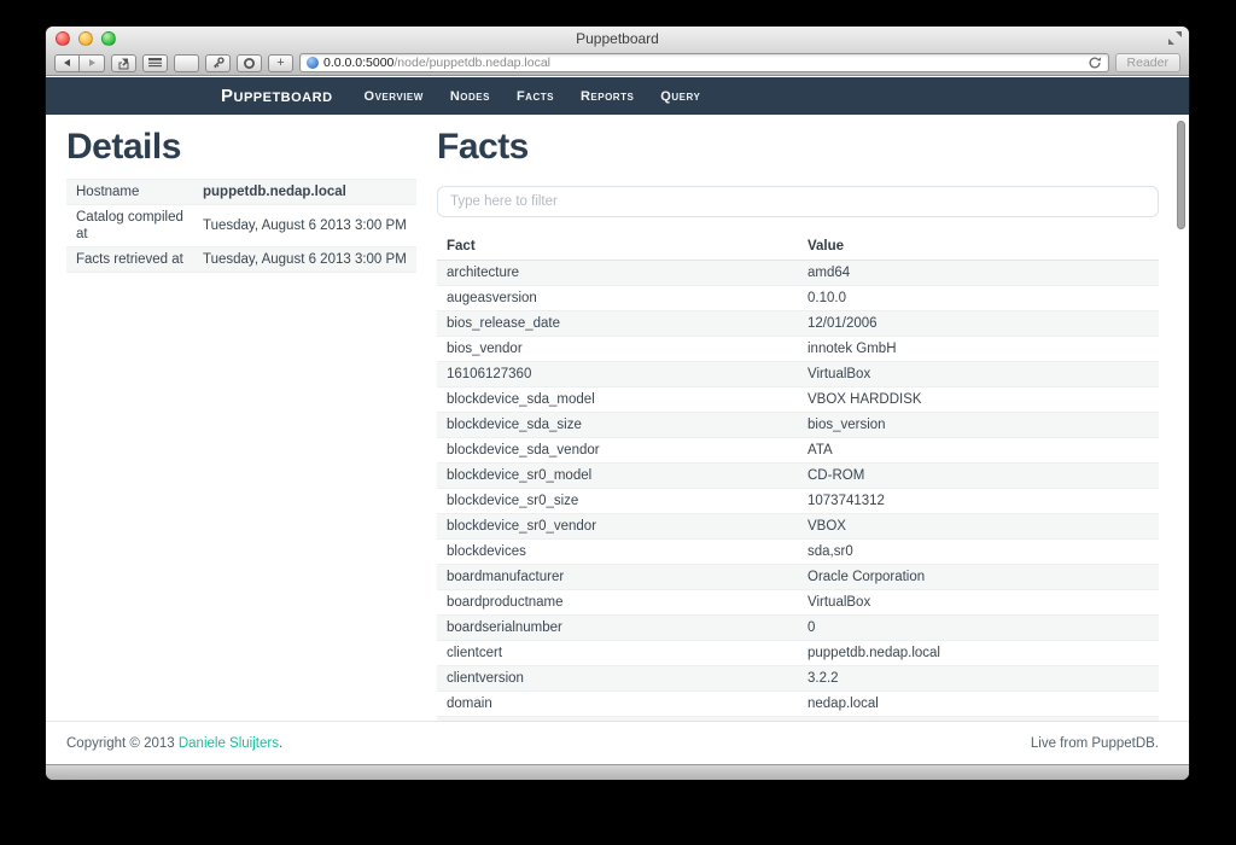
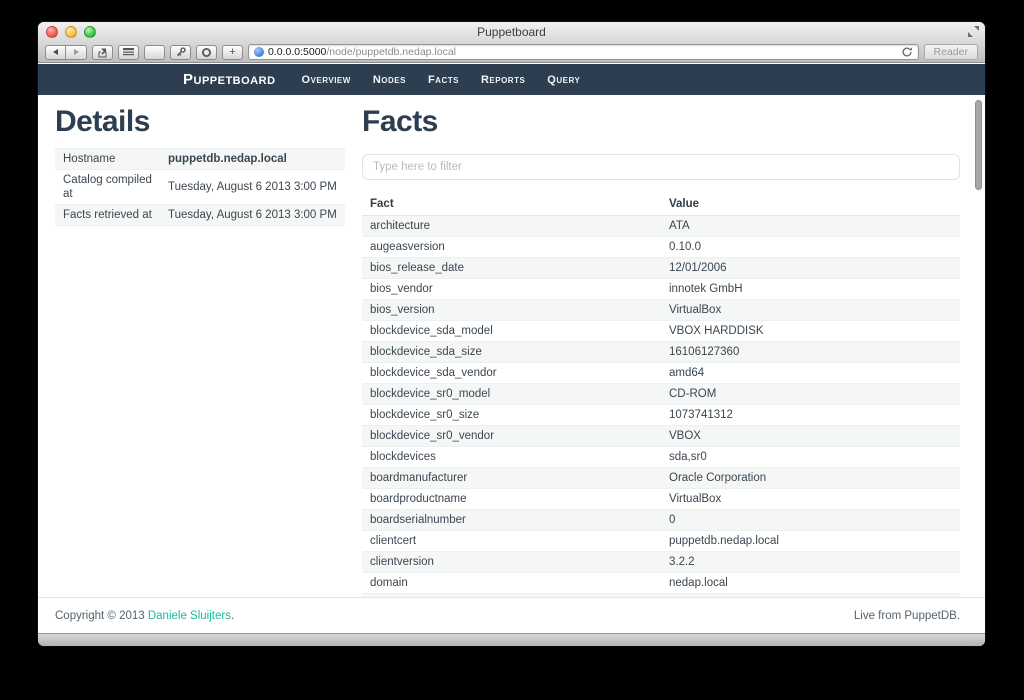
  Puppetboard
  +
  0.0.0.0:5000/node/puppetdb.nedap.local
  Reader
  Puppetboard
  Overview
  Nodes
  Facts
  Reports
  Query
  Details
  Hostname	puppetdb.nedap.local
  Catalog compiled at	Tuesday, August 6 2013 3:00 PM
  Facts retrieved at	Tuesday, August 6 2013 3:00 PM
  Facts
  Type here to filter
  Fact	Value
- architecture	amd64
+ architecture	ATA
  augeasversion	0.10.0
  bios_release_date	12/01/2006
  bios_vendor	innotek GmbH
- 16106127360	VirtualBox
+ bios_version	VirtualBox
  blockdevice_sda_model	VBOX HARDDISK
- blockdevice_sda_size	bios_version
+ blockdevice_sda_size	16106127360
- blockdevice_sda_vendor	ATA
+ blockdevice_sda_vendor	amd64
  blockdevice_sr0_model	CD-ROM
  blockdevice_sr0_size	1073741312
  blockdevice_sr0_vendor	VBOX
  blockdevices	sda,sr0
  boardmanufacturer	Oracle Corporation
  boardproductname	VirtualBox
  boardserialnumber	0
  clientcert	puppetdb.nedap.local
  clientversion	3.2.2
  domain	nedap.local
  Copyright © 2013 Daniele Sluijters.
  Live from PuppetDB.
